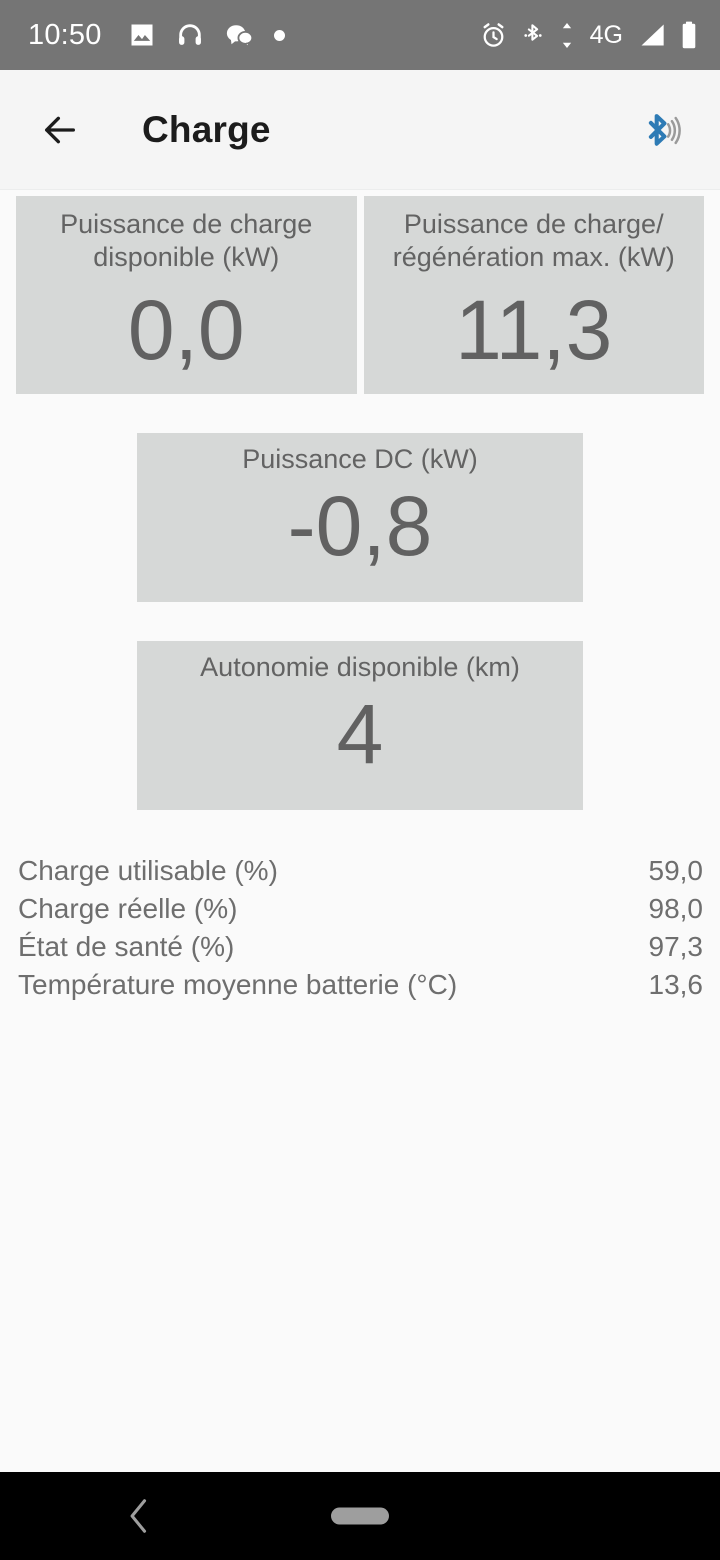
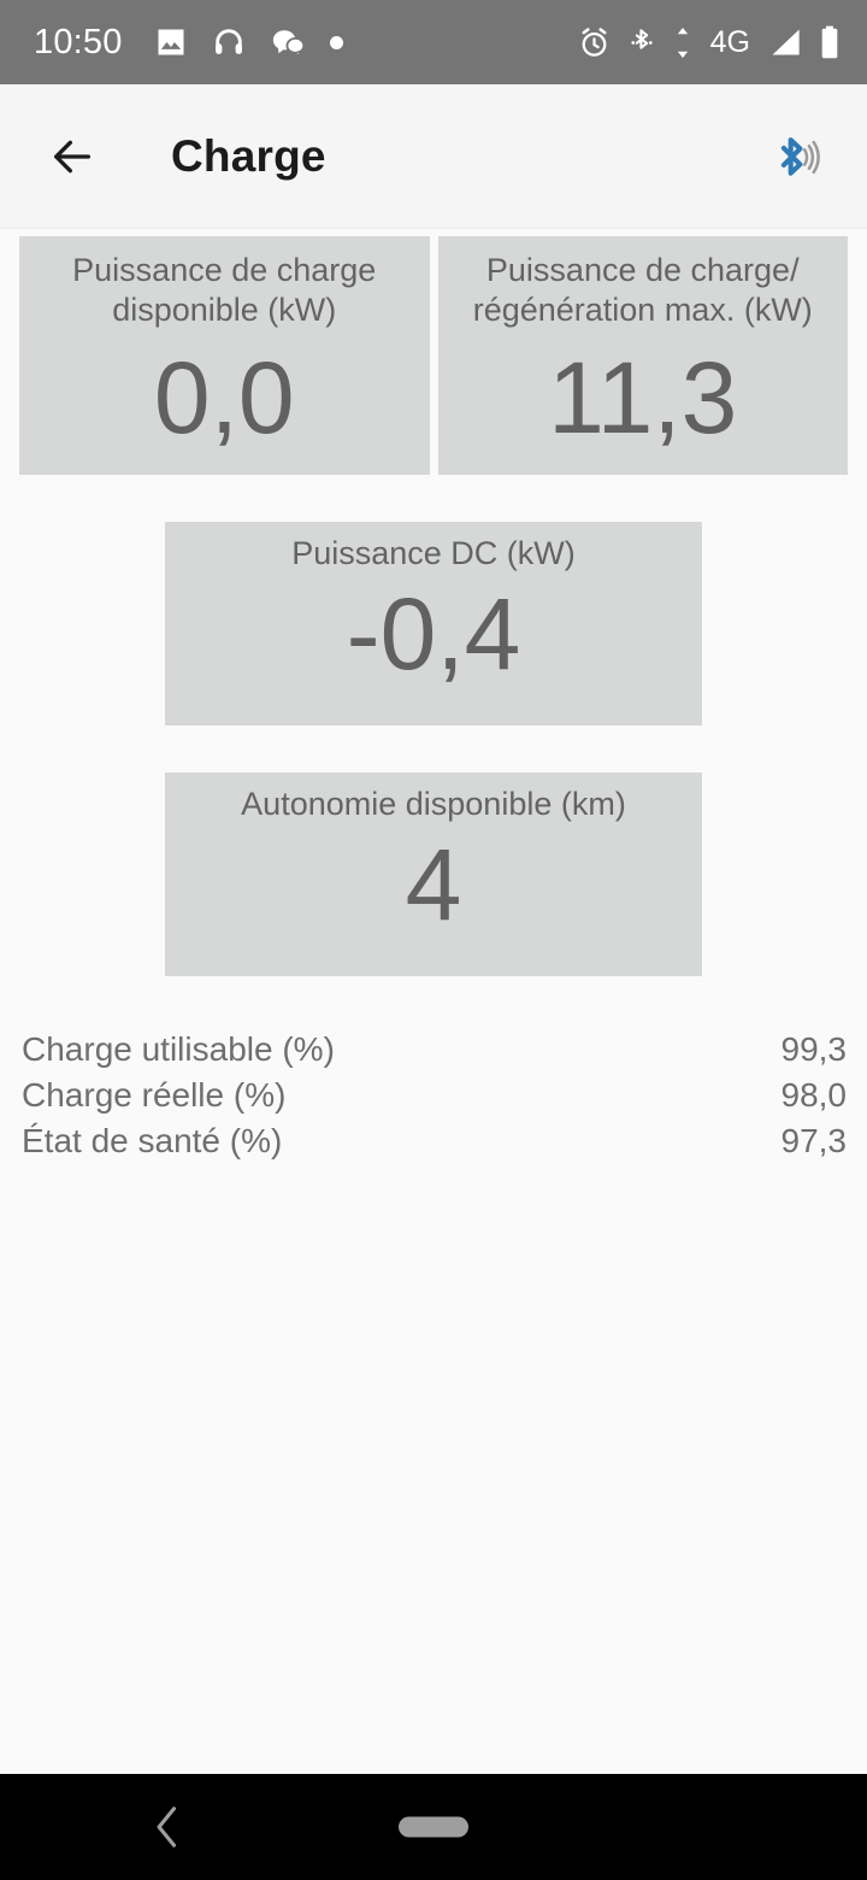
  10:50
  4G
  Charge
  Puissance de charge
  disponible (kW)
  0,0
  Puissance de charge/
  régénération max. (kW)
  11,3
  Puissance DC (kW)
- -0,8
+ -0,4
  Autonomie disponible (km)
  4
  Charge utilisable (%)
- 59,0
+ 99,3
  Charge réelle (%)
  98,0
  État de santé (%)
  97,3
- Température moyenne batterie (°C)
- 13,6
